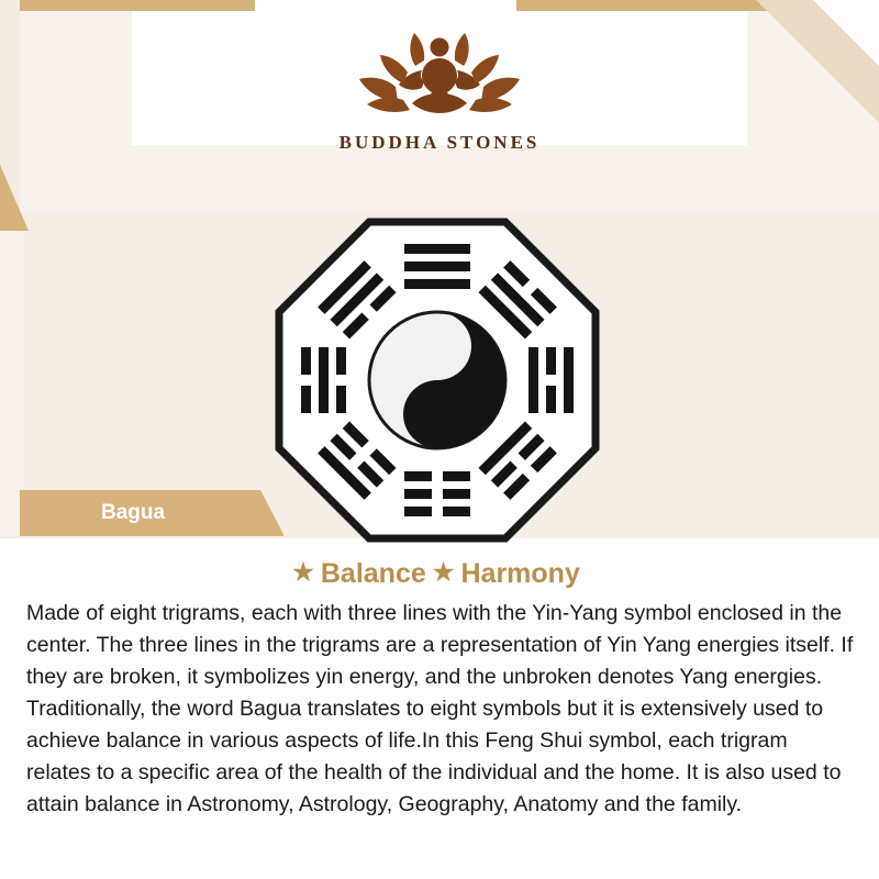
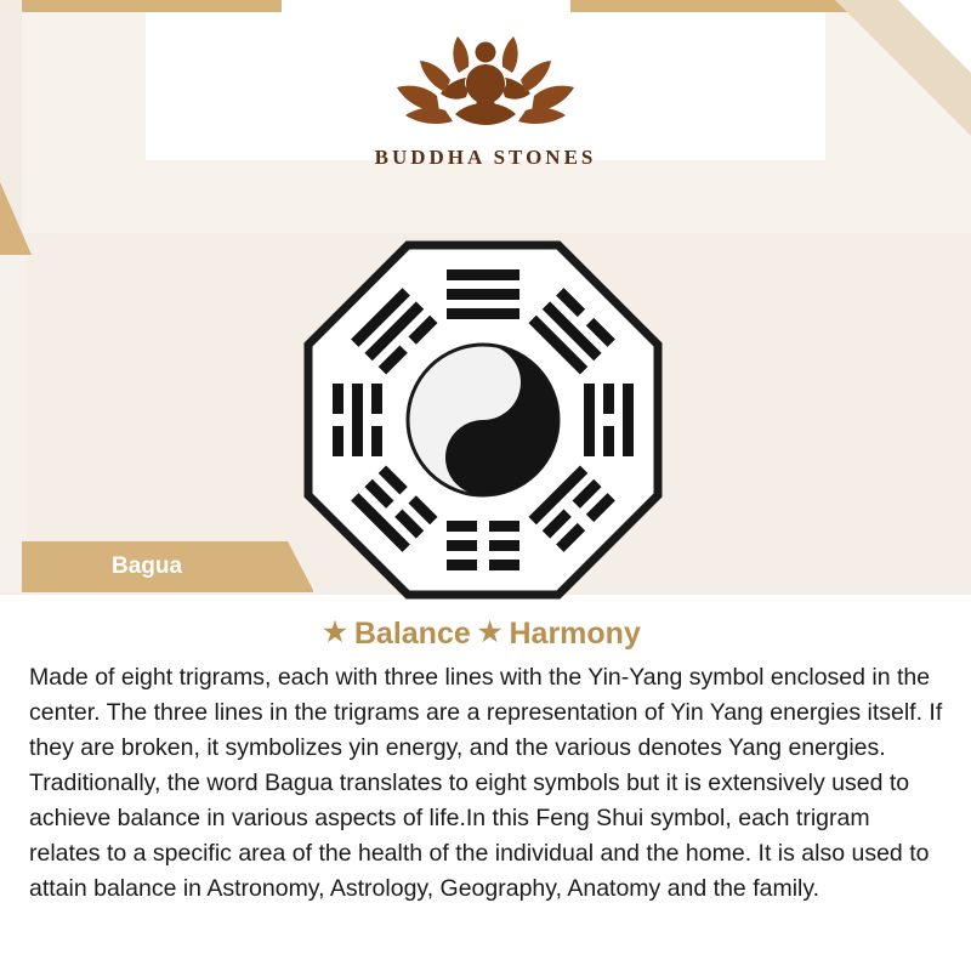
  BUDDHA STONES
  Bagua
  ★ Balance ★ Harmony
- Made of eight trigrams, each with three lines with the Yin-Yang symbol enclosed in the center. The three lines in the trigrams are a representation of Yin Yang energies itself. If they are broken, it symbolizes yin energy, and the unbroken denotes Yang energies. Traditionally, the word Bagua translates to eight symbols but it is extensively used to achieve balance in various aspects of life.In this Feng Shui symbol, each trigram relates to a specific area of the health of the individual and the home. It is also used to attain balance in Astronomy, Astrology, Geography, Anatomy and the family.
+ Made of eight trigrams, each with three lines with the Yin-Yang symbol enclosed in the center. The three lines in the trigrams are a representation of Yin Yang energies itself. If they are broken, it symbolizes yin energy, and the various denotes Yang energies. Traditionally, the word Bagua translates to eight symbols but it is extensively used to achieve balance in various aspects of life.In this Feng Shui symbol, each trigram relates to a specific area of the health of the individual and the home. It is also used to attain balance in Astronomy, Astrology, Geography, Anatomy and the family.
